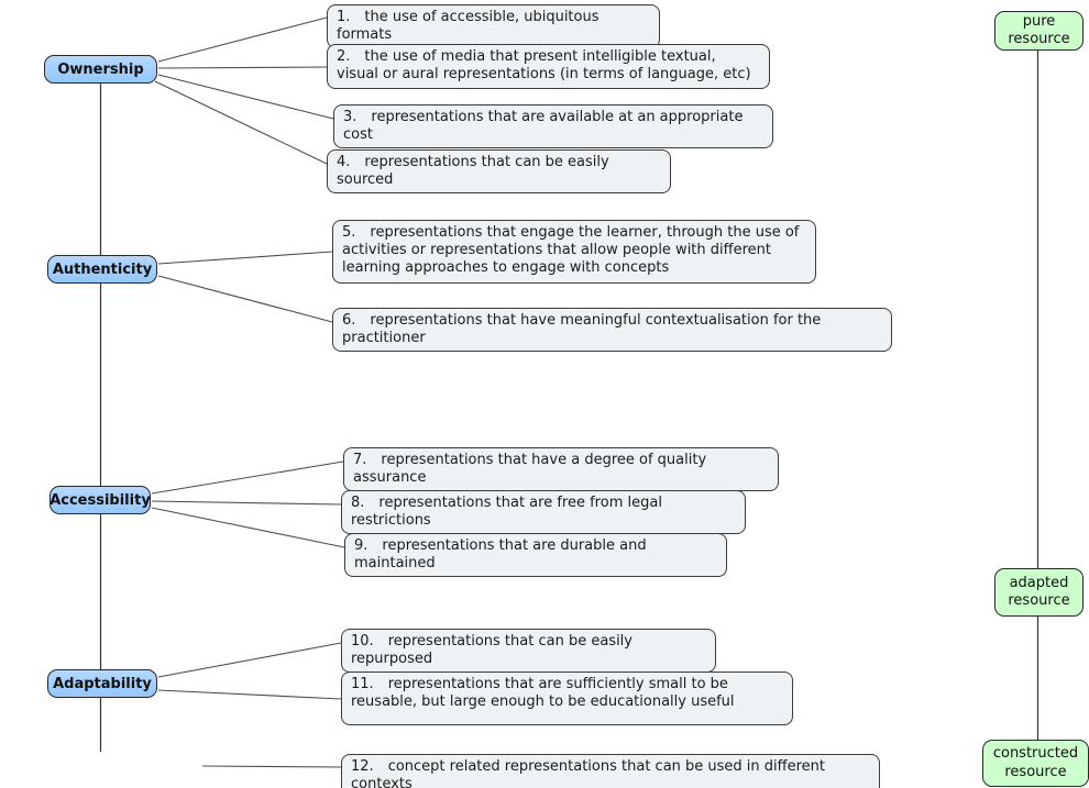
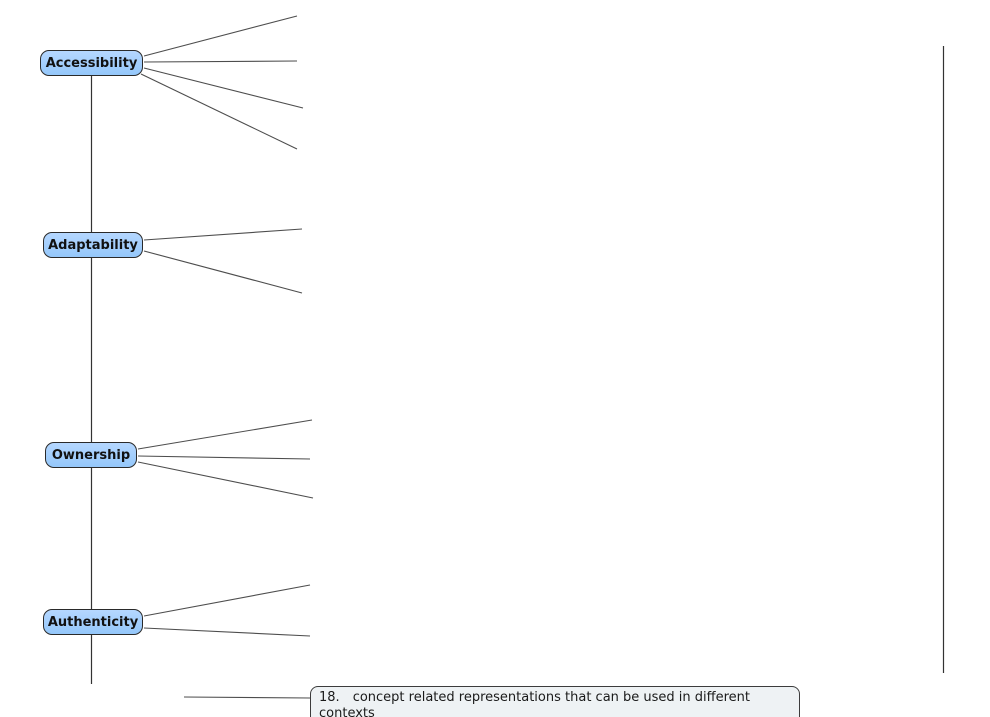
- Ownership
+ Accessibility
- Authenticity
+ Adaptability
- Accessibility
+ Ownership
- Adaptability
+ Authenticity
- 1. the use of accessible, ubiquitous formats
- 2. the use of media that present intelligible textual, visual or aural representations (in terms of language, etc)
- 3. representations that are available at an appropriate cost
- 4. representations that can be easily sourced
- 5. representations that engage the learner, through the use of activities or representations that allow people with different learning approaches to engage with concepts
- 6. representations that have meaningful contextualisation for the practitioner
- 7. representations that have a degree of quality assurance
- 8. representations that are free from legal restrictions
- 9. representations that are durable and maintained
- 10. representations that can be easily repurposed
- 11. representations that are sufficiently small to be reusable, but large enough to be educationally useful
- 12. concept related representations that can be used in different contexts
+ 18. concept related representations that can be used in different contexts
- pure resource
- adapted resource
- constructed resource
